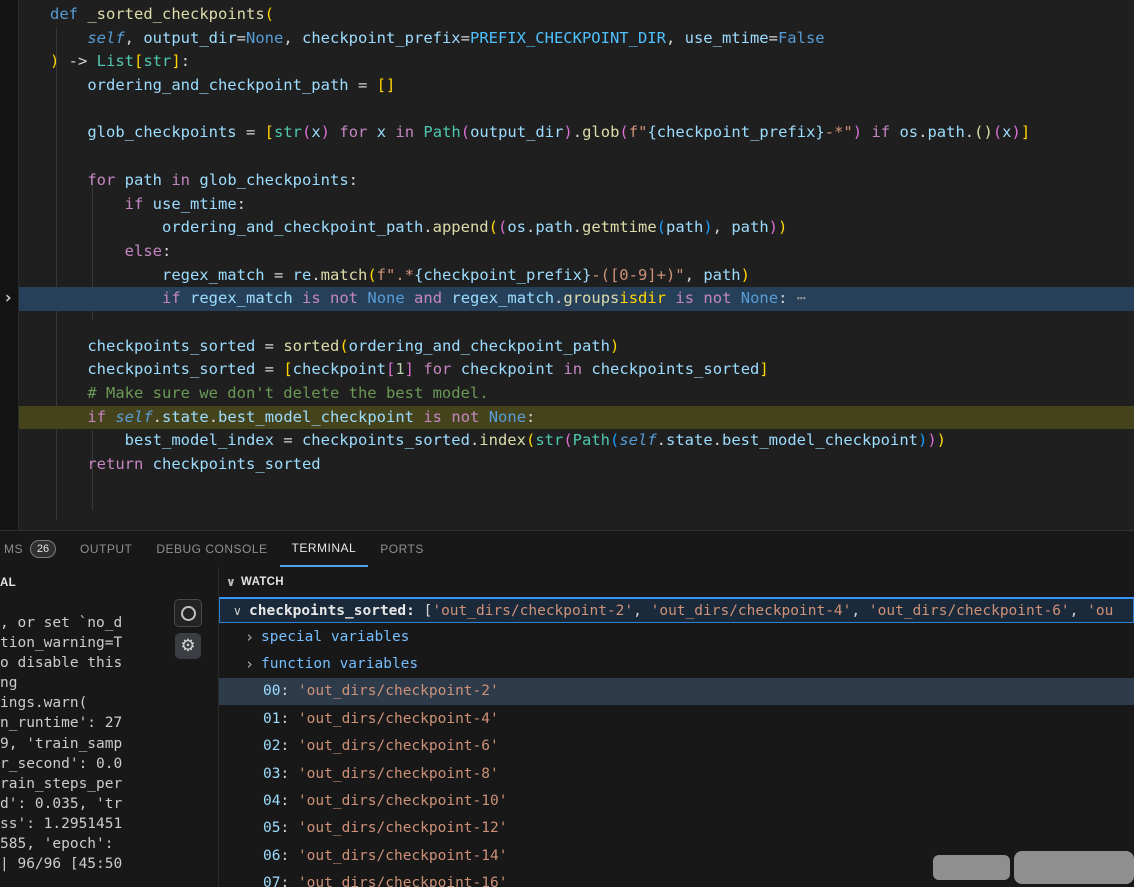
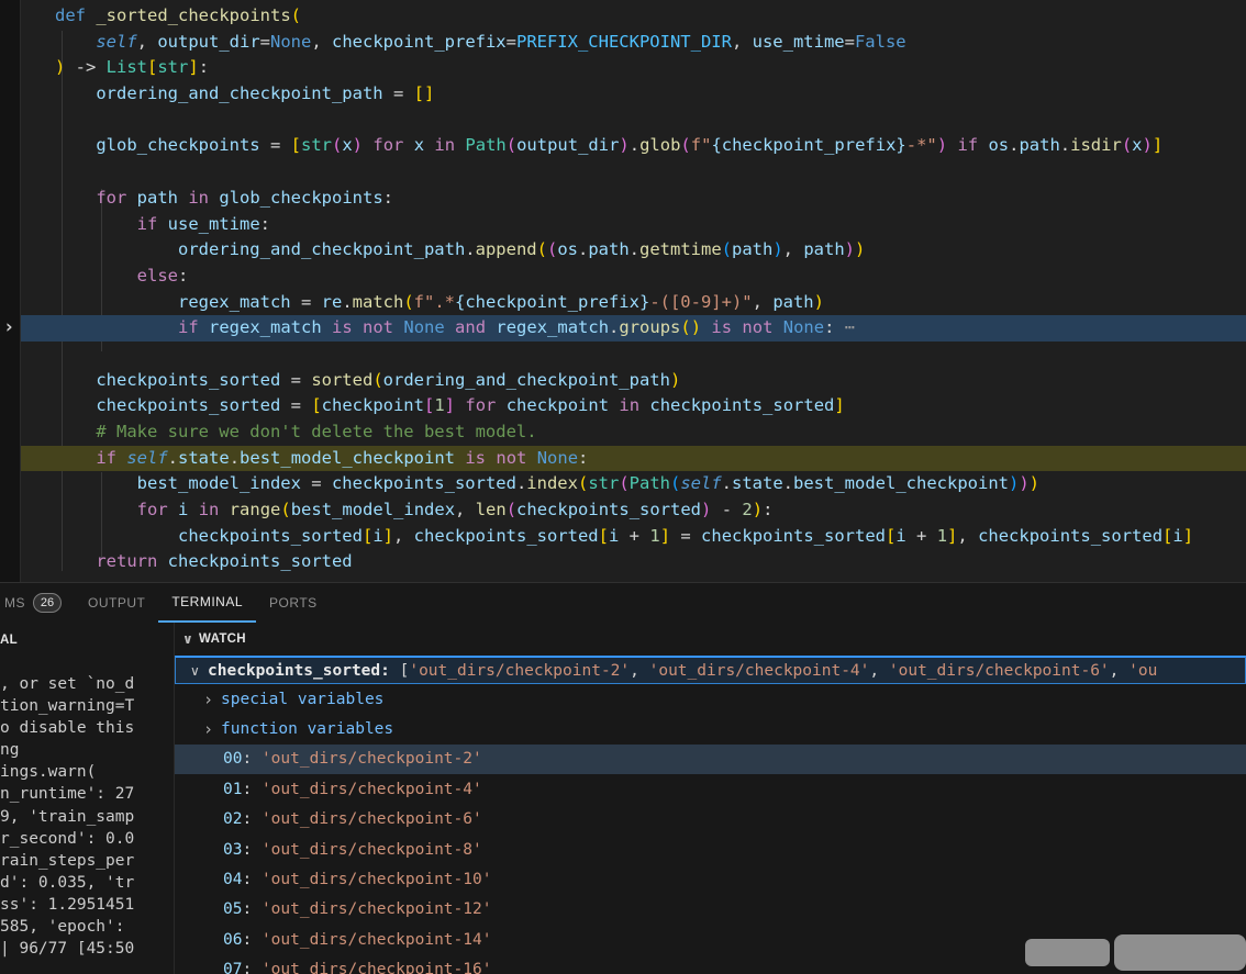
  def _sorted_checkpoints(
  self, output_dir=None, checkpoint_prefix=PREFIX_CHECKPOINT_DIR, use_mtime=False
  ) -> List[str]:
  ordering_and_checkpoint_path = []
- glob_checkpoints = [str(x) for x in Path(output_dir).glob(f"{checkpoint_prefix}-*") if os.path.()(x)]
+ glob_checkpoints = [str(x) for x in Path(output_dir).glob(f"{checkpoint_prefix}-*") if os.path.isdir(x)]
  for path in glob_checkpoints:
  if use_mtime:
  ordering_and_checkpoint_path.append((os.path.getmtime(path), path))
  else:
  regex_match = re.match(f".*{checkpoint_prefix}-([0-9]+)", path)
- if regex_match is not None and regex_match.groupsisdir is not None: ⋯
+ if regex_match is not None and regex_match.groups() is not None: ⋯
  checkpoints_sorted = sorted(ordering_and_checkpoint_path)
  checkpoints_sorted = [checkpoint[1] for checkpoint in checkpoints_sorted]
  # Make sure we don't delete the best model.
  if self.state.best_model_checkpoint is not None:
  best_model_index = checkpoints_sorted.index(str(Path(self.state.best_model_checkpoint)))
+ for i in range(best_model_index, len(checkpoints_sorted) - 2):
+ checkpoints_sorted[i], checkpoints_sorted[i + 1] = checkpoints_sorted[i + 1], checkpoints_sorted[i]
  return checkpoints_sorted
  ›
  MS
  26
  OUTPUT
- DEBUG CONSOLE
  TERMINAL
  PORTS
  AL
  , or set `no_d
  tion_warning=T
  o disable this
  ng
  ings.warn(
  n_runtime': 27
  9, 'train_samp
  r_second': 0.0
  rain_steps_per
  d': 0.035, 'tr
  ss': 1.2951451
  585, 'epoch':
- | 96/96 [45:50
+ | 96/77 [45:50
- ⚙
  ∨
  WATCH
  ∨
  checkpoints_sorted:
  [
  'out_dirs/checkpoint-2'
  ,
  'out_dirs/checkpoint-4'
  ,
  'out_dirs/checkpoint-6'
  ,
  'ou
  ›
  special variables
  ›
  function variables
  00
  :
  'out_dirs/checkpoint-2'
  01
  :
  'out_dirs/checkpoint-4'
  02
  :
  'out_dirs/checkpoint-6'
  03
  :
  'out_dirs/checkpoint-8'
  04
  :
  'out_dirs/checkpoint-10'
  05
  :
  'out_dirs/checkpoint-12'
  06
  :
  'out_dirs/checkpoint-14'
  07
  :
  'out_dirs/checkpoint-16'
